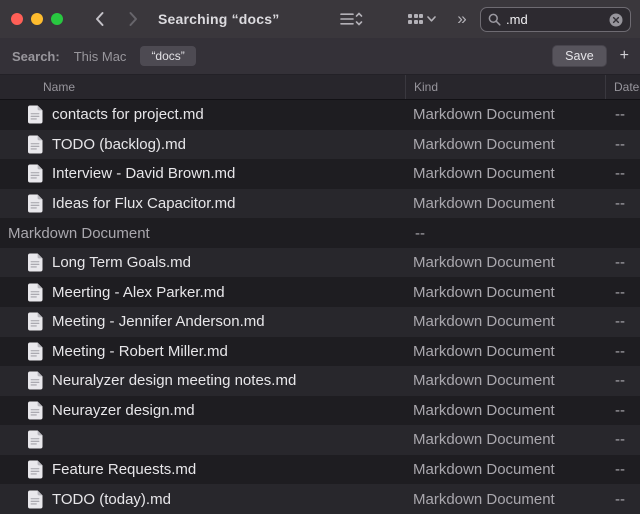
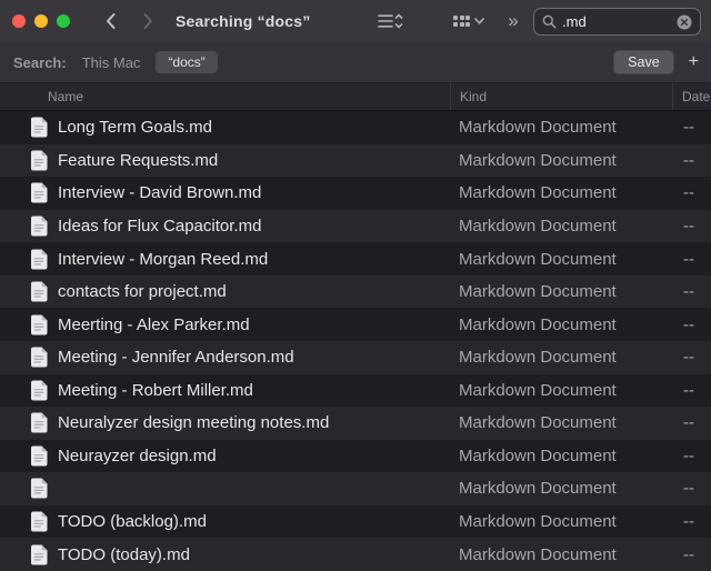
  Searching “docs”
  »
  .md
  Search:
  This Mac
  “docs”
  Save
  +
  Name
  Kind
  Date
- contacts for project.md
+ Long Term Goals.md
  Markdown Document
  --
- TODO (backlog).md
+ Feature Requests.md
  Markdown Document
  --
  Interview - David Brown.md
  Markdown Document
  --
  Ideas for Flux Capacitor.md
  Markdown Document
  --
+ Interview - Morgan Reed.md
  Markdown Document
  --
- Long Term Goals.md
+ contacts for project.md
  Markdown Document
  --
  Meerting - Alex Parker.md
  Markdown Document
  --
  Meeting - Jennifer Anderson.md
  Markdown Document
  --
  Meeting - Robert Miller.md
  Markdown Document
  --
  Neuralyzer design meeting notes.md
  Markdown Document
  --
  Neurayzer design.md
  Markdown Document
  --
  Markdown Document
  --
- Feature Requests.md
+ TODO (backlog).md
  Markdown Document
  --
  TODO (today).md
  Markdown Document
  --
